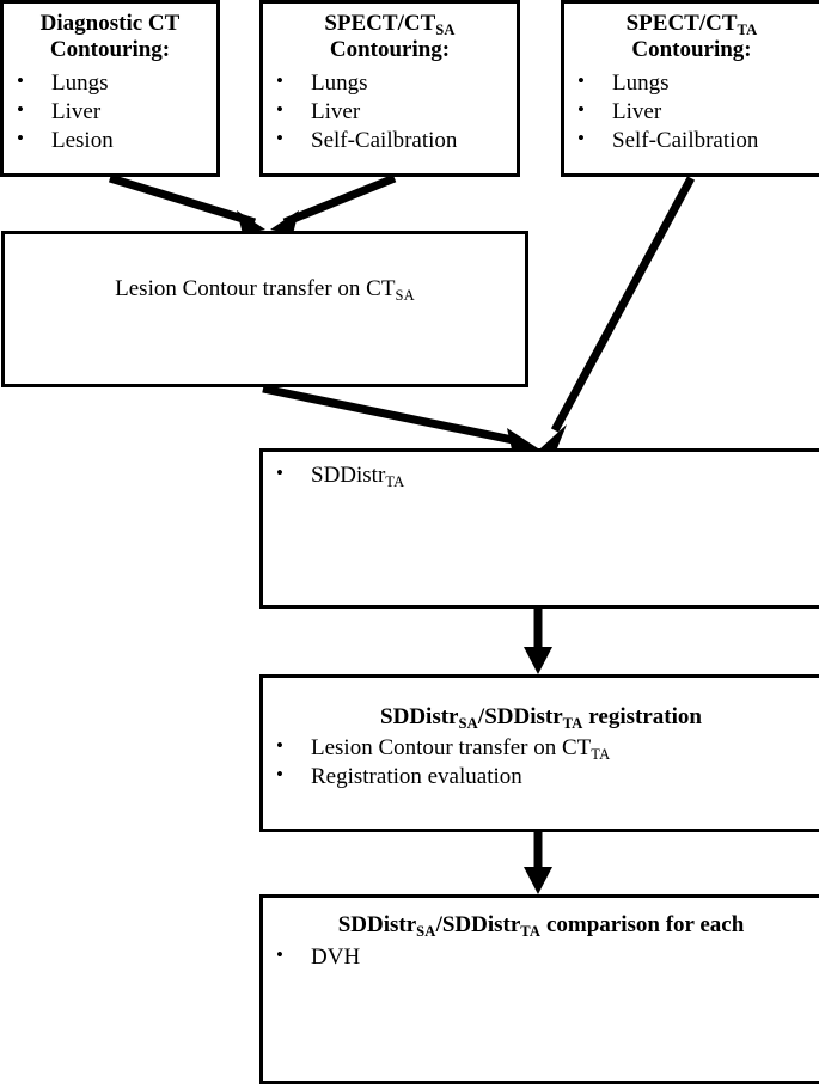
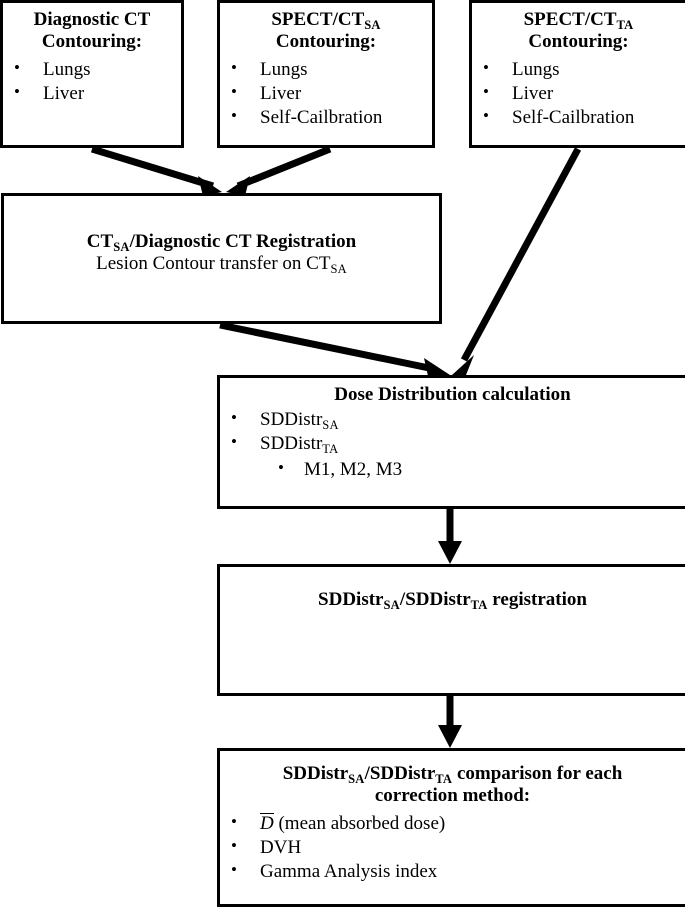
  Diagnostic CT
  Contouring:
  Lungs
  Liver
- Lesion
  SPECT/CTSA
  Contouring:
  Lungs
  Liver
  Self-Cailbration
  SPECT/CTTA
  Contouring:
  Lungs
  Liver
  Self-Cailbration
+ CTSA/Diagnostic CT Registration
  Lesion Contour transfer on CTSA
+ Dose Distribution calculation
+ SDDistrSA
  SDDistrTA
+ M1, M2, M3
  SDDistrSA/SDDistrTA registration
- Lesion Contour transfer on CTTA
- Registration evaluation
  SDDistrSA/SDDistrTA comparison for each
+ correction method:
+ D (mean absorbed dose)
  DVH
+ Gamma Analysis index
